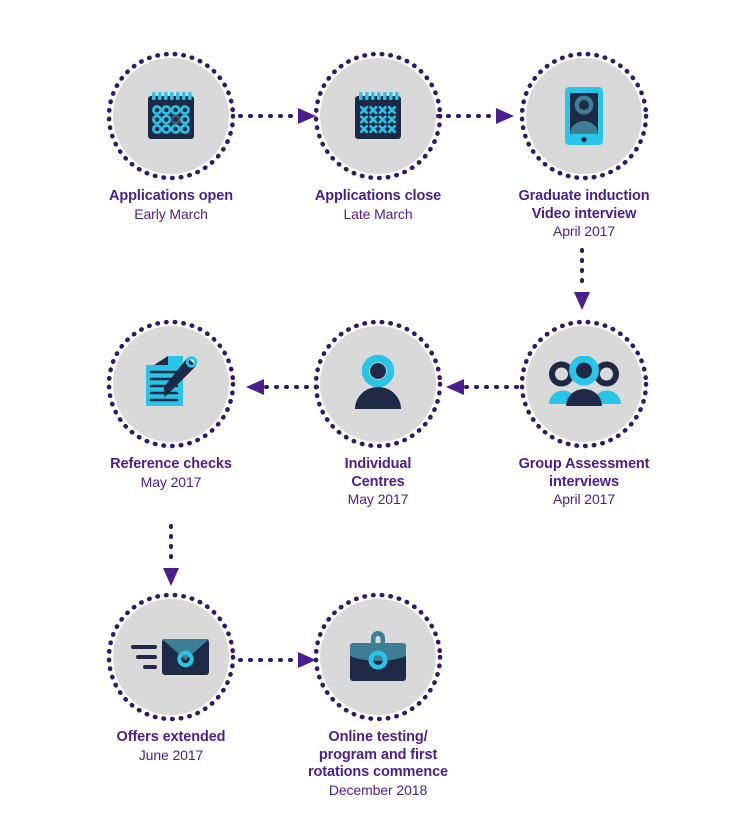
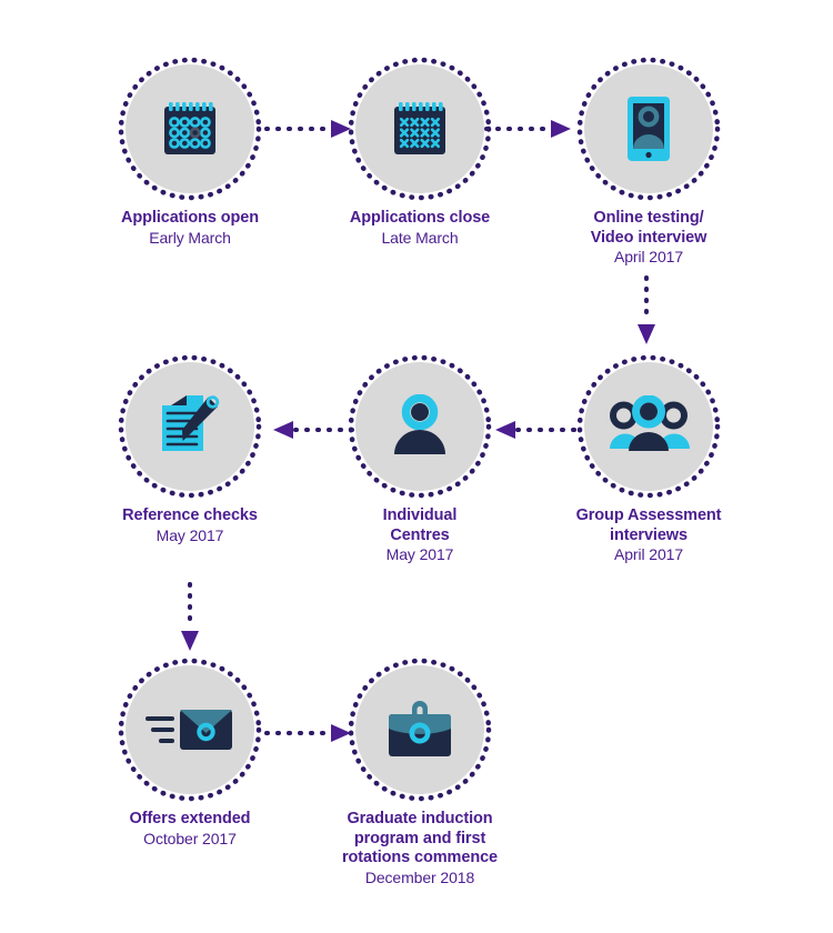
  Applications open
  Early March
  Applications close
  Late March
- Graduate induction
+ Online testing/
  Video interview
  April 2017
  Group Assessment
  interviews
  April 2017
  Individual
  Centres
  May 2017
  Reference checks
  May 2017
  Offers extended
- June 2017
+ October 2017
- Online testing/
+ Graduate induction
  program and first
  rotations commence
  December 2018
